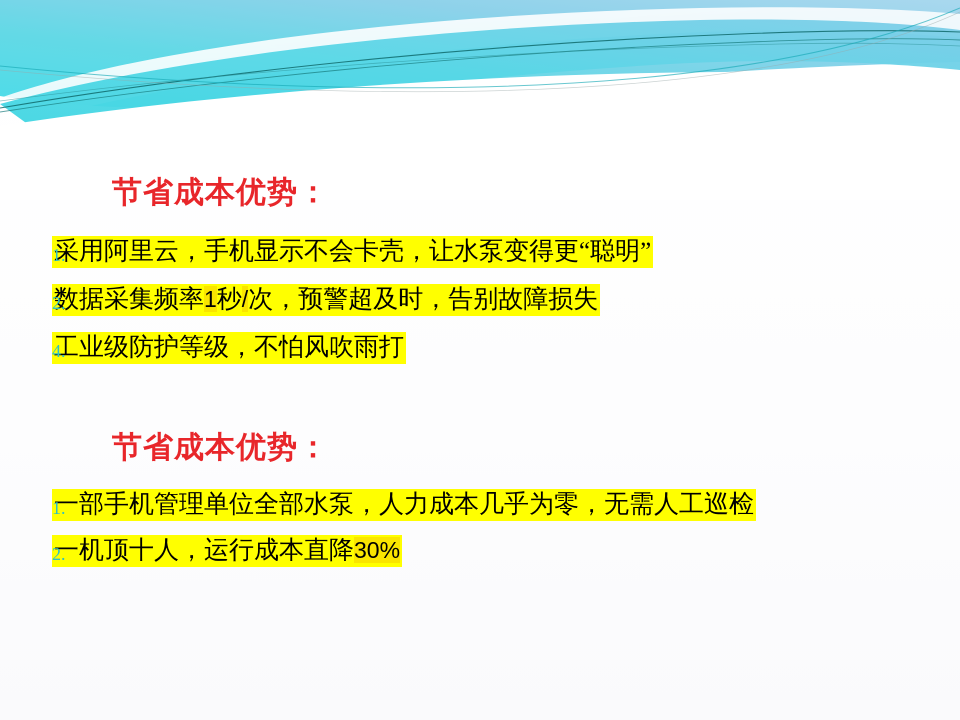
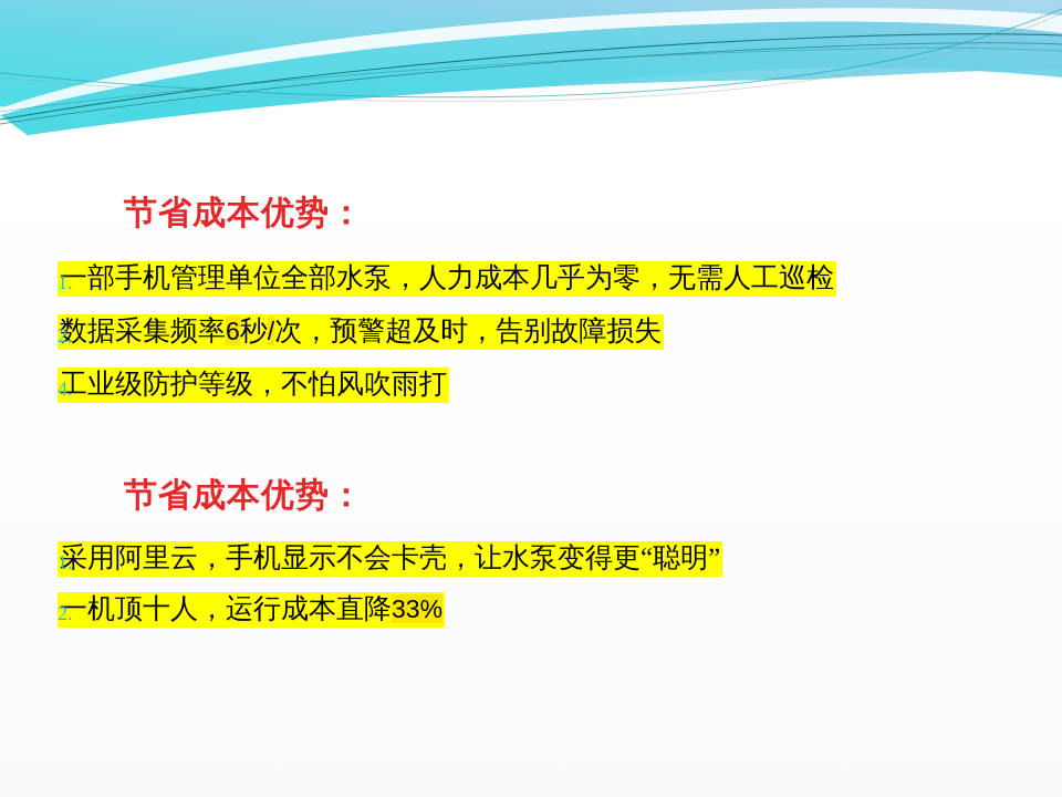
  节省成本优势：
  1.
- 采用阿里云，手机显示不会卡壳，让水泵变得更“聪明”
+ 一部手机管理单位全部水泵，人力成本几乎为零，无需人工巡检
  2.
- 数据采集频率1秒/次，预警超及时，告别故障损失
+ 数据采集频率6秒/次，预警超及时，告别故障损失
  4.
  工业级防护等级，不怕风吹雨打
  节省成本优势：
  1.
- 一部手机管理单位全部水泵，人力成本几乎为零，无需人工巡检
+ 采用阿里云，手机显示不会卡壳，让水泵变得更“聪明”
  2.
- 一机顶十人，运行成本直降30%
+ 一机顶十人，运行成本直降33%
